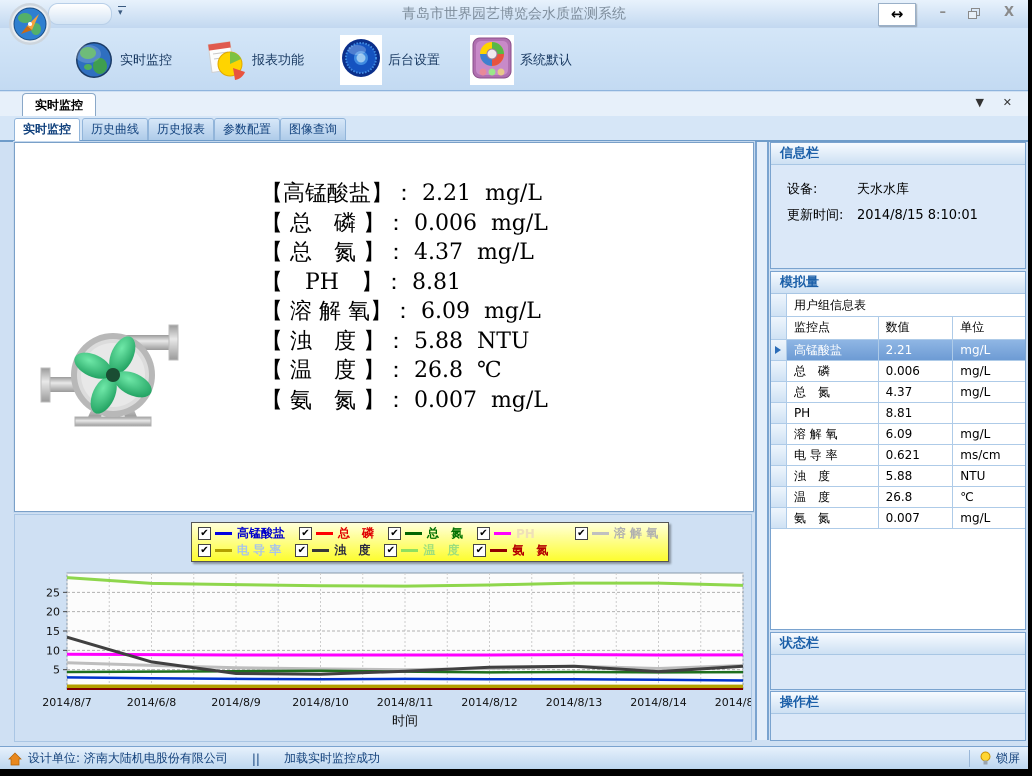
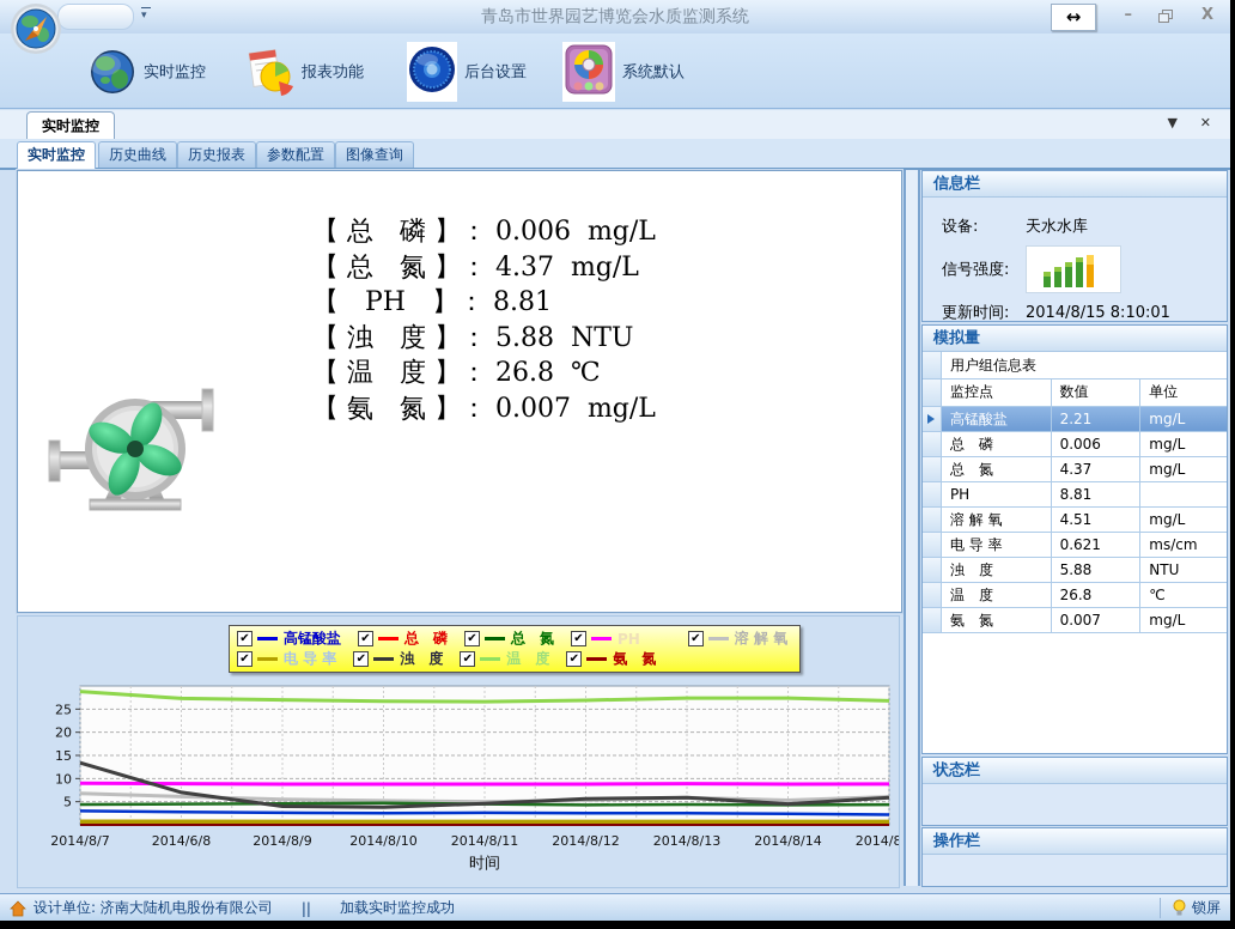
  ▾
  青岛市世界园艺博览会水质监测系统
  ↔
  –
  X
  实时监控
  报表功能
  后台设置
  系统默认
  实时监控
  ▼
  ✕
  实时监控
  历史曲线
  历史报表
  参数配置
  图像查询
- 【高锰酸盐】： 2.21 mg/L
  【 总 磷 】： 0.006 mg/L
  【 总 氮 】： 4.37 mg/L
  【 PH 】： 8.81
- 【 溶 解 氧】： 6.09 mg/L
  【 浊 度 】： 5.88 NTU
  【 温 度 】： 26.8 ℃
  【 氨 氮 】： 0.007 mg/L
  信息栏
  设备:
  天水水库
+ 信号强度:
  更新时间:
  2014/8/15 8:10:01
  模拟量
  用户组信息表
  监控点
  数值
  单位
  高锰酸盐
  2.21
  mg/L
  总 磷
  0.006
  mg/L
  总 氮
  4.37
  mg/L
  PH
  8.81
  溶 解 氧
- 6.09
+ 4.51
  mg/L
  电 导 率
  0.621
  ms/cm
  浊 度
  5.88
  NTU
  温 度
  26.8
  ℃
  氨 氮
  0.007
  mg/L
  状态栏
  操作栏
  ✔
  高锰酸盐
  ✔
  总 磷
  ✔
  总 氮
  ✔
  PH
  ✔
  溶 解 氧
  ✔
  电 导 率
  ✔
  浊 度
  ✔
  温 度
  ✔
  氨 氮
  5
  10
  15
  20
  25
  2014/8/7
  2014/6/8
  2014/8/9
  2014/8/10
  2014/8/11
  2014/8/12
  2014/8/13
  2014/8/14
  时间
  设计单位: 济南大陆机电股份有限公司
  ||
  加载实时监控成功
  锁屏
